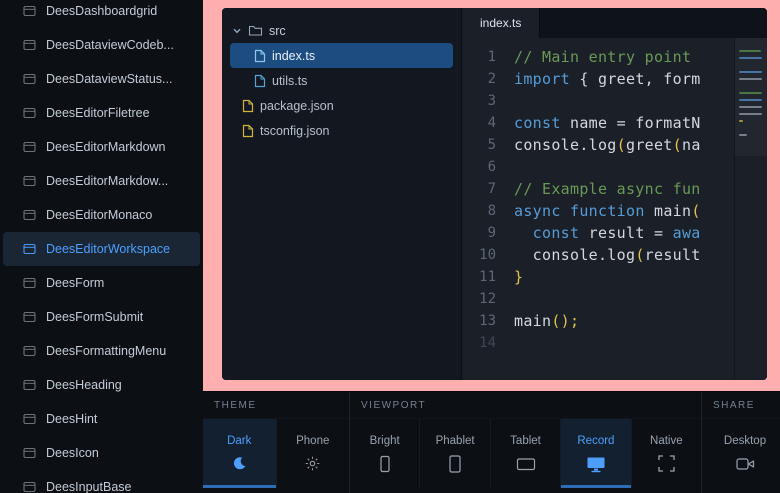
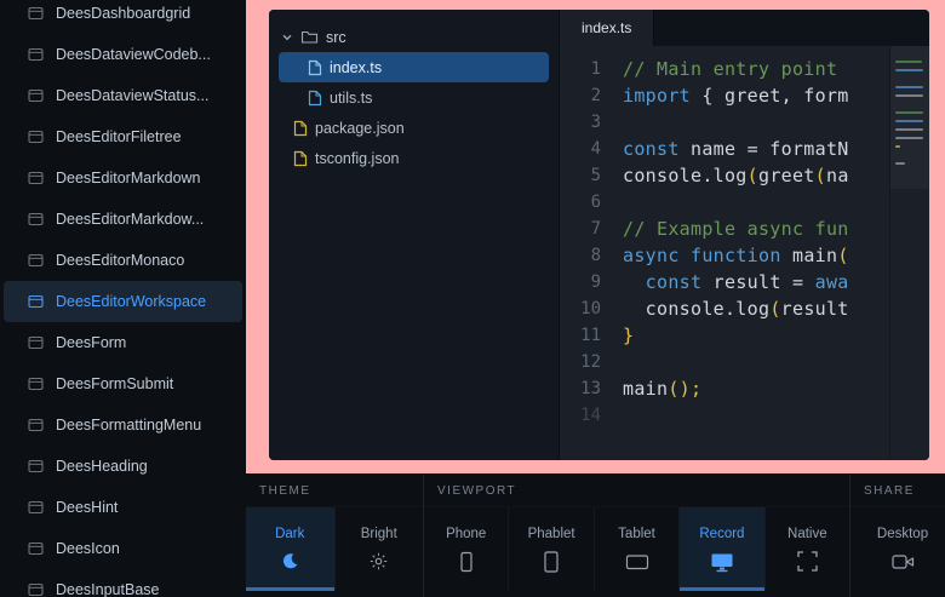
  DeesDashboardgrid
  DeesDataviewCodeb...
  DeesDataviewStatus...
  DeesEditorFiletree
  DeesEditorMarkdown
  DeesEditorMarkdow...
  DeesEditorMonaco
  DeesEditorWorkspace
  DeesForm
  DeesFormSubmit
  DeesFormattingMenu
  DeesHeading
  DeesHint
  DeesIcon
  DeesInputBase
  src
  index.ts
  utils.ts
  package.json
  tsconfig.json
  index.ts
  1
  // Main entry point
  2
  import { greet, form
  3
  4
  const name = formatN
  5
  console.log(greet(na
  6
  7
  // Example async fun
  8
  async function main(
  9
  const result = awa
  10
  console.log(result
  11
  }
  12
  13
  main();
  14
  THEME
  Dark
- Phone
+ Bright
  VIEWPORT
- Bright
+ Phone
  Phablet
  Tablet
  Record
  Native
  SHARE
  Desktop
